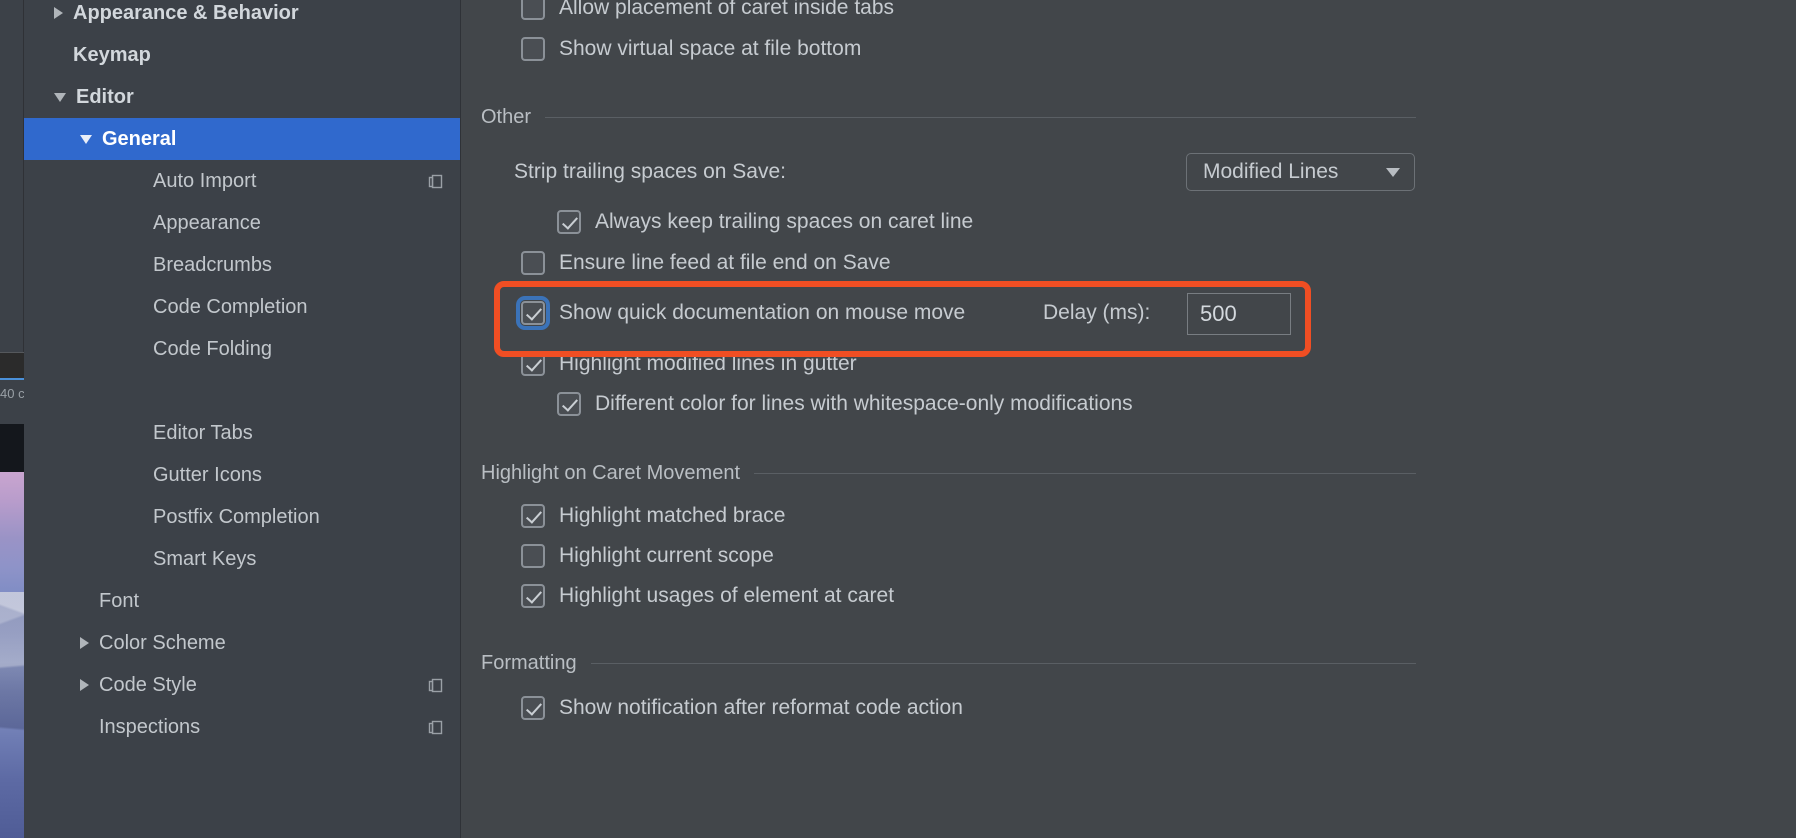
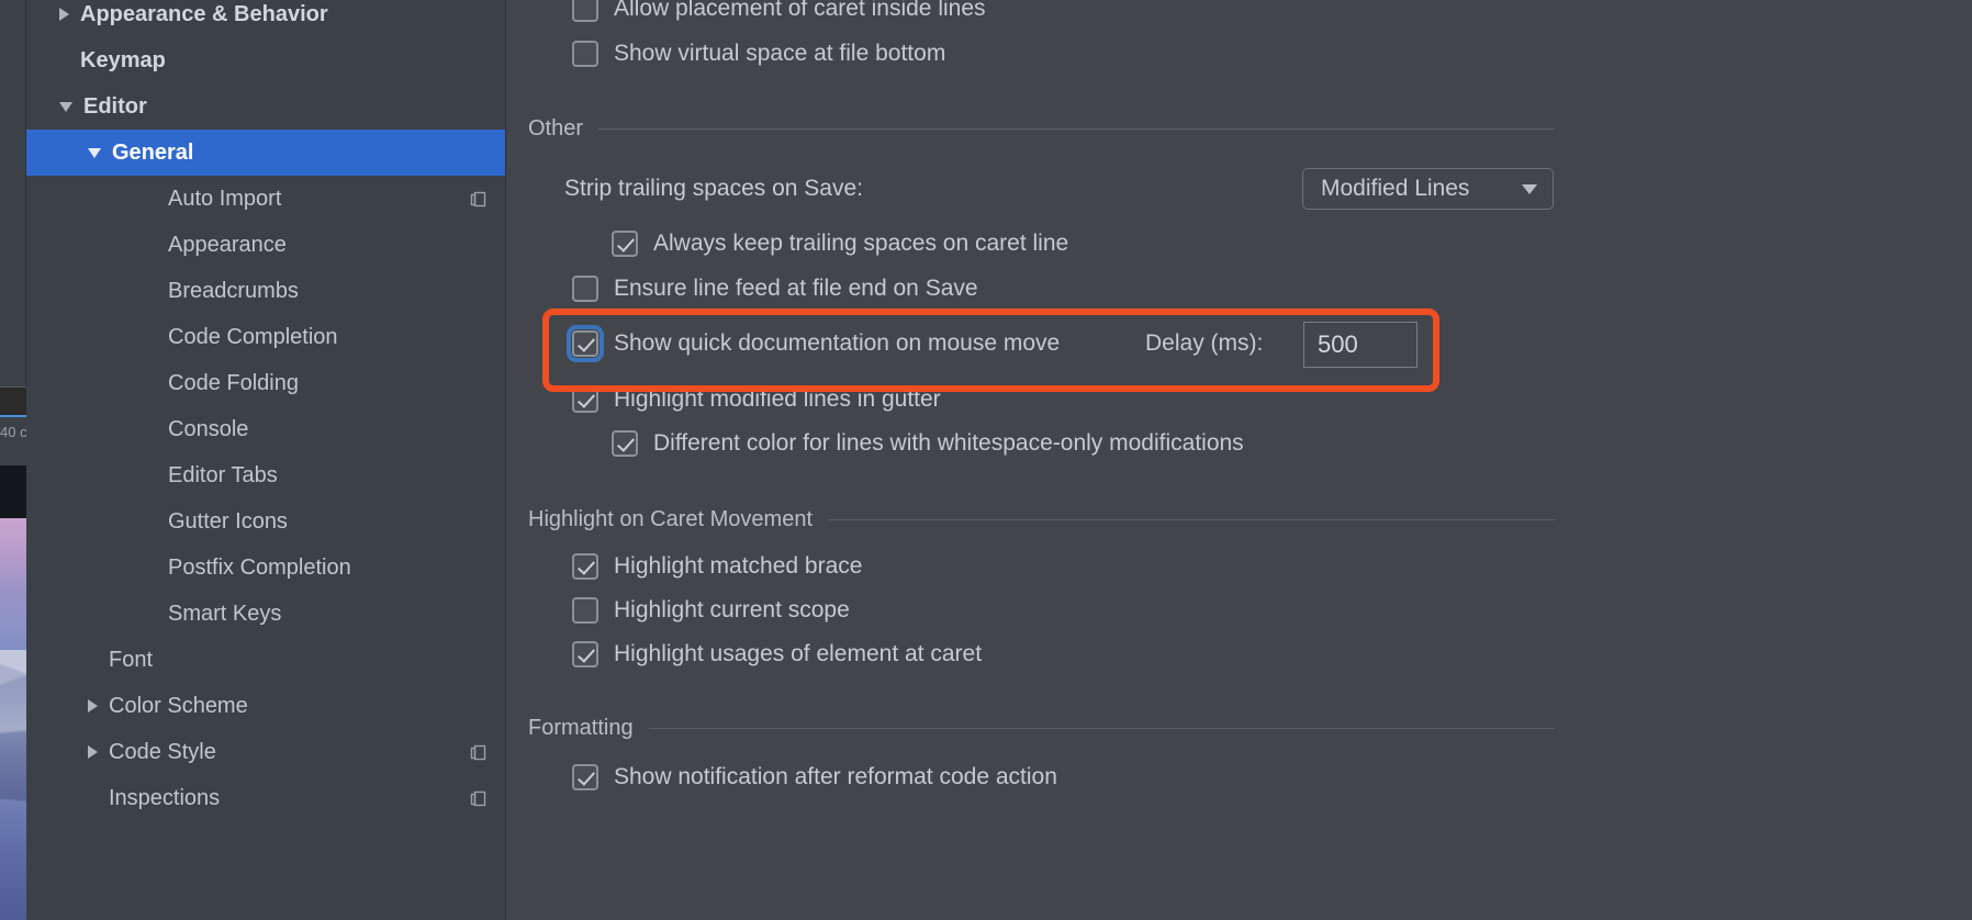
  40 c
  Appearance & Behavior
  Keymap
  Editor
  General
  Auto Import
  Appearance
  Breadcrumbs
  Code Completion
  Code Folding
+ Console
  Editor Tabs
  Gutter Icons
  Postfix Completion
  Smart Keys
  Font
  Color Scheme
  Code Style
  Inspections
- Allow placement of caret inside tabs
+ Allow placement of caret inside lines
  Show virtual space at file bottom
  Other
  Strip trailing spaces on Save:
  Modified Lines
  Always keep trailing spaces on caret line
  Ensure line feed at file end on Save
  Show quick documentation on mouse move
  Highlight modified lines in gutter
  Different color for lines with whitespace-only modifications
  Delay (ms):
  500
  Highlight on Caret Movement
  Highlight matched brace
  Highlight current scope
  Highlight usages of element at caret
  Formatting
  Show notification after reformat code action
